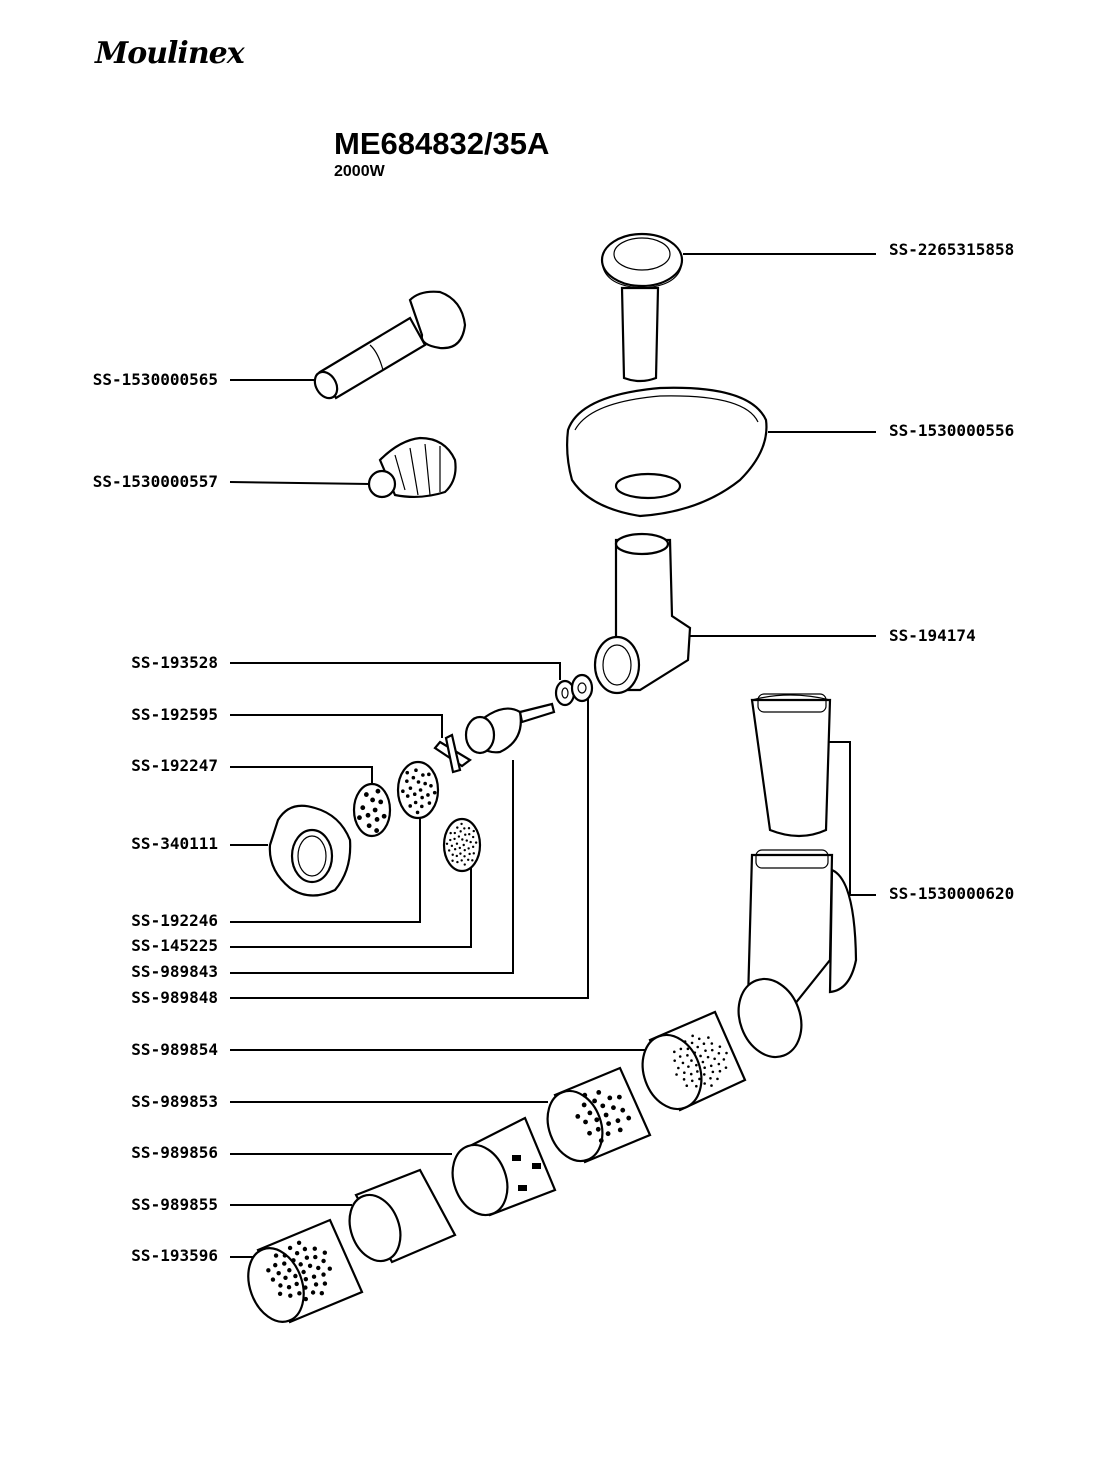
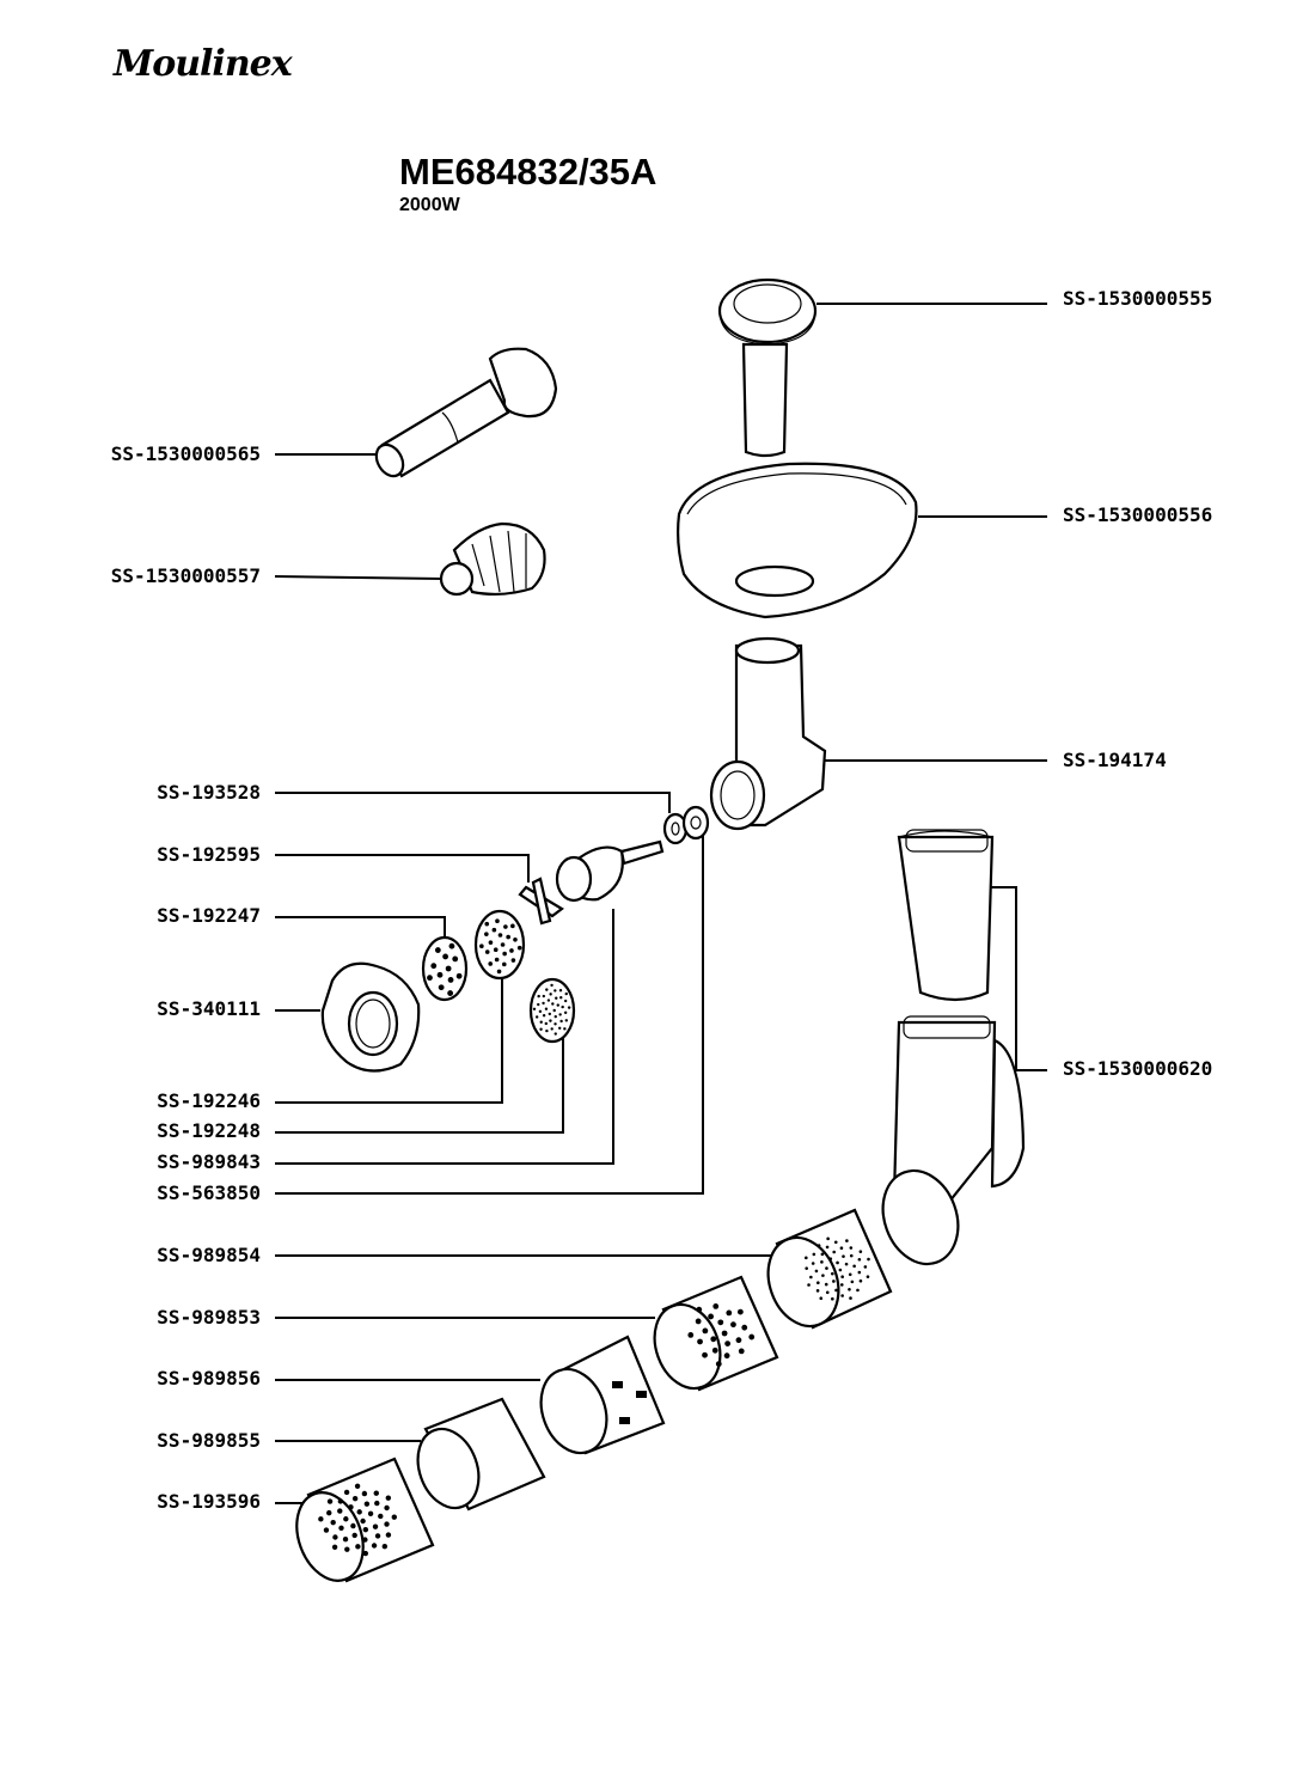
  Moulinex
  ME684832/35A
  2000W
  SS-1530000565
  SS-1530000557
  SS-193528
  SS-192595
  SS-192247
  SS-340111
  SS-192246
- SS-145225
+ SS-192248
  SS-989843
- SS-989848
+ SS-563850
  SS-989854
  SS-989853
  SS-989856
  SS-989855
  SS-193596
- SS-2265315858
+ SS-1530000555
  SS-1530000556
  SS-194174
  SS-1530000620
